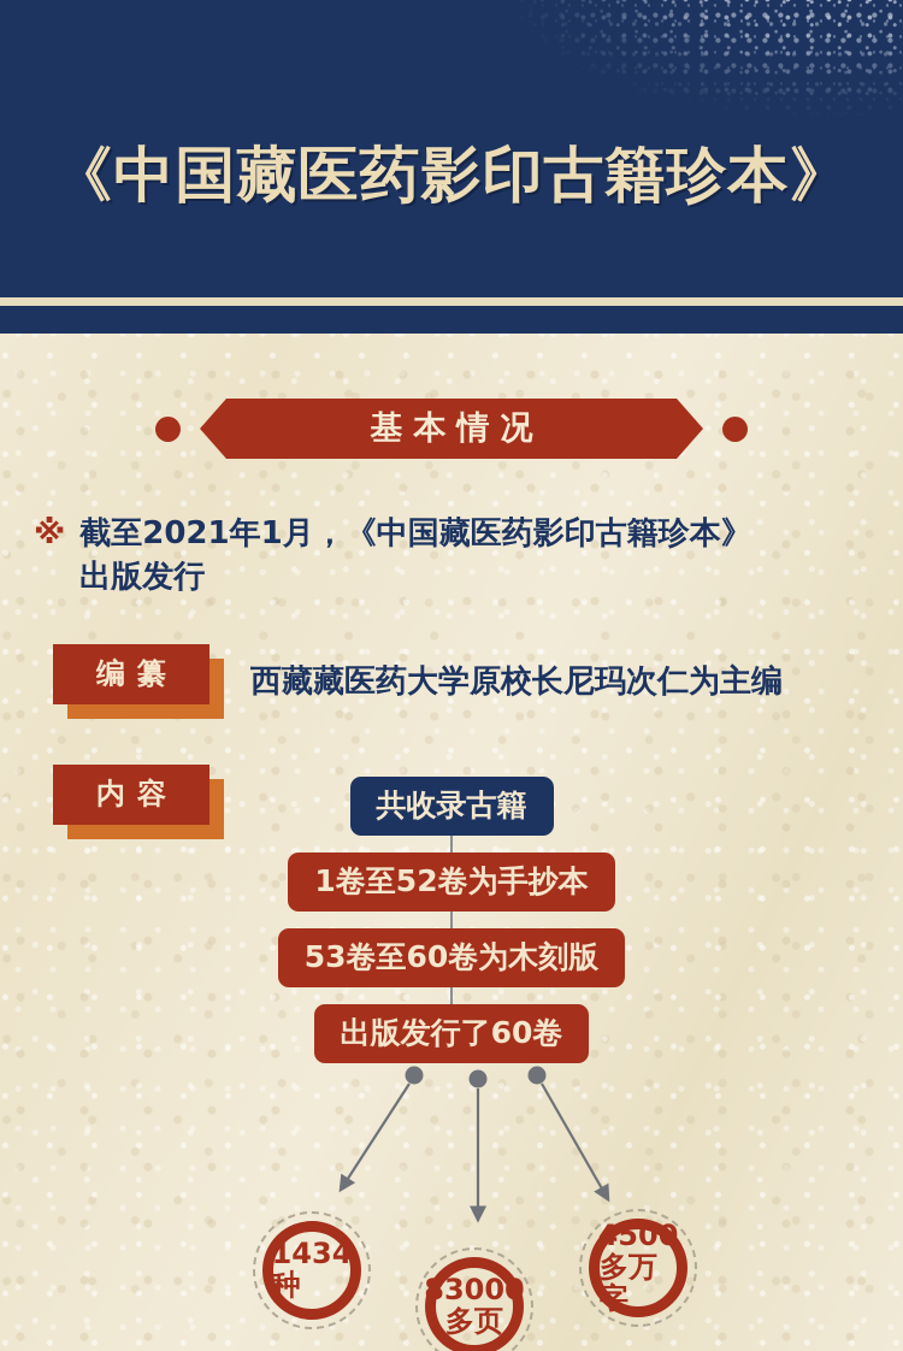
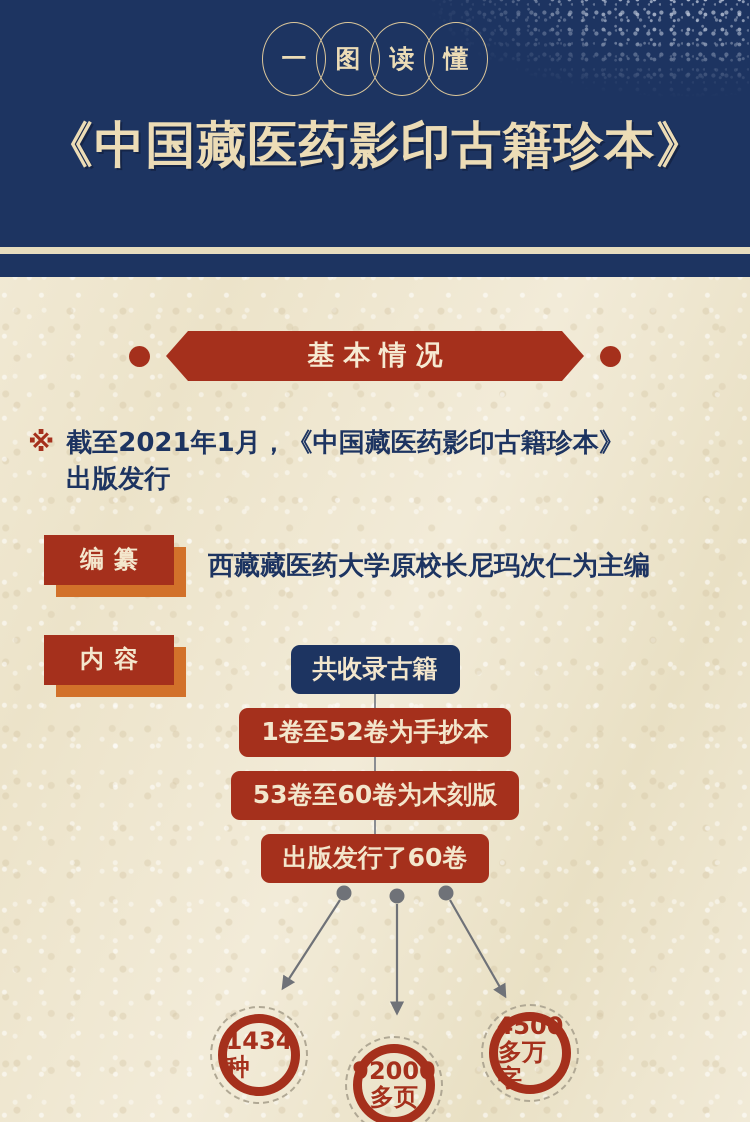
+ 一
+ 图
+ 读
+ 懂
  《中国藏医药影印古籍珍本》
  基本情况
  ※
  截至2021年1月，《中国藏医药影印古籍珍本》
  出版发行
  编纂
  西藏藏医药大学原校长尼玛次仁为主编
  内容
  共收录古籍
  1卷至52卷为手抄本
  53卷至60卷为木刻版
  出版发行了60卷
  1434种
- 83000
+ 92000
  多页
  4500
  多万字
